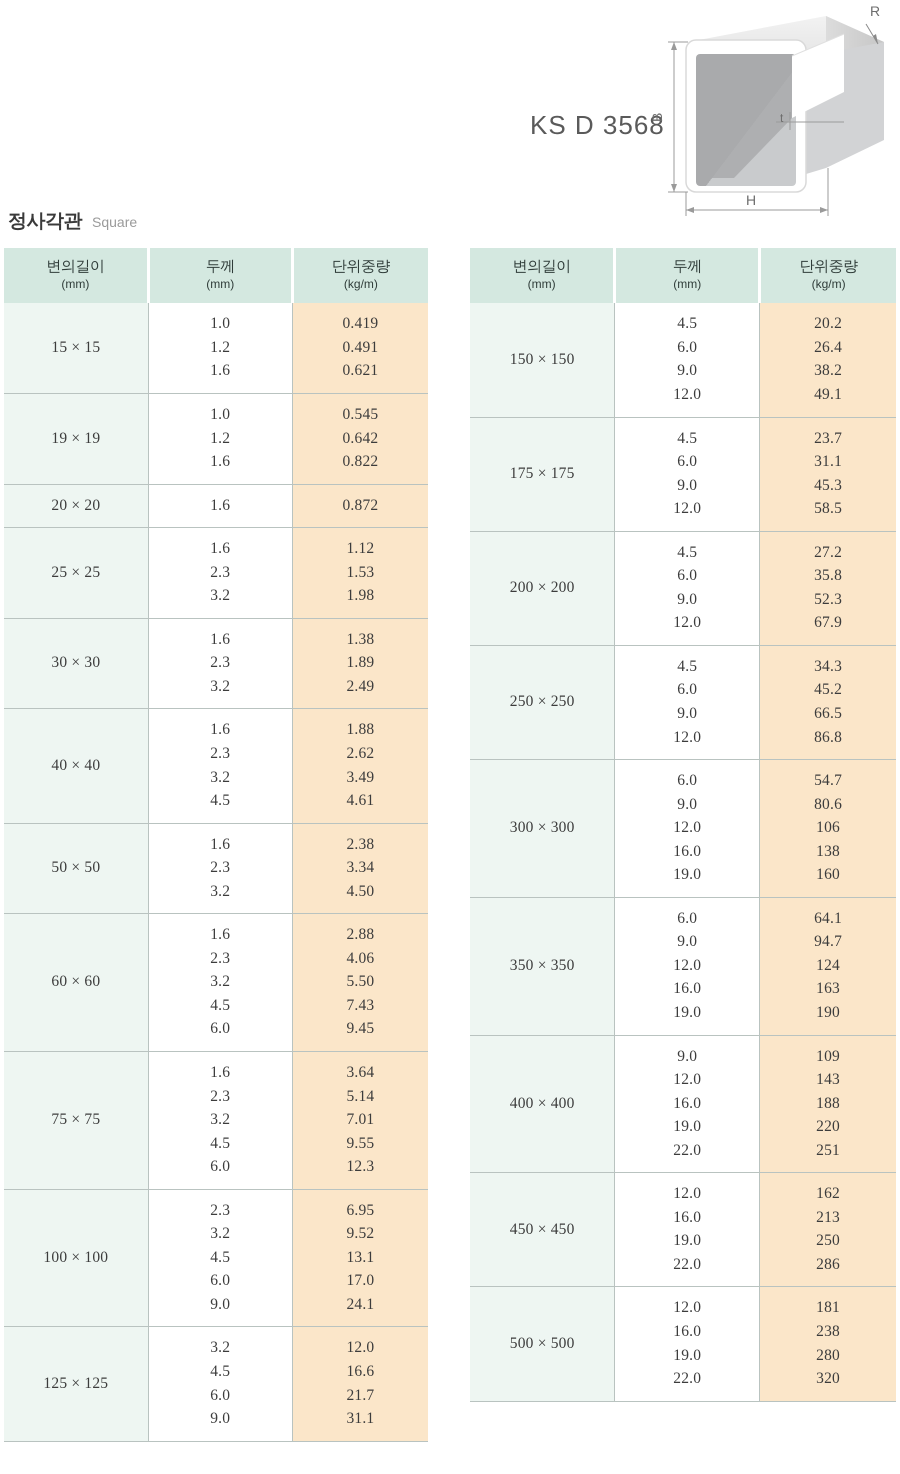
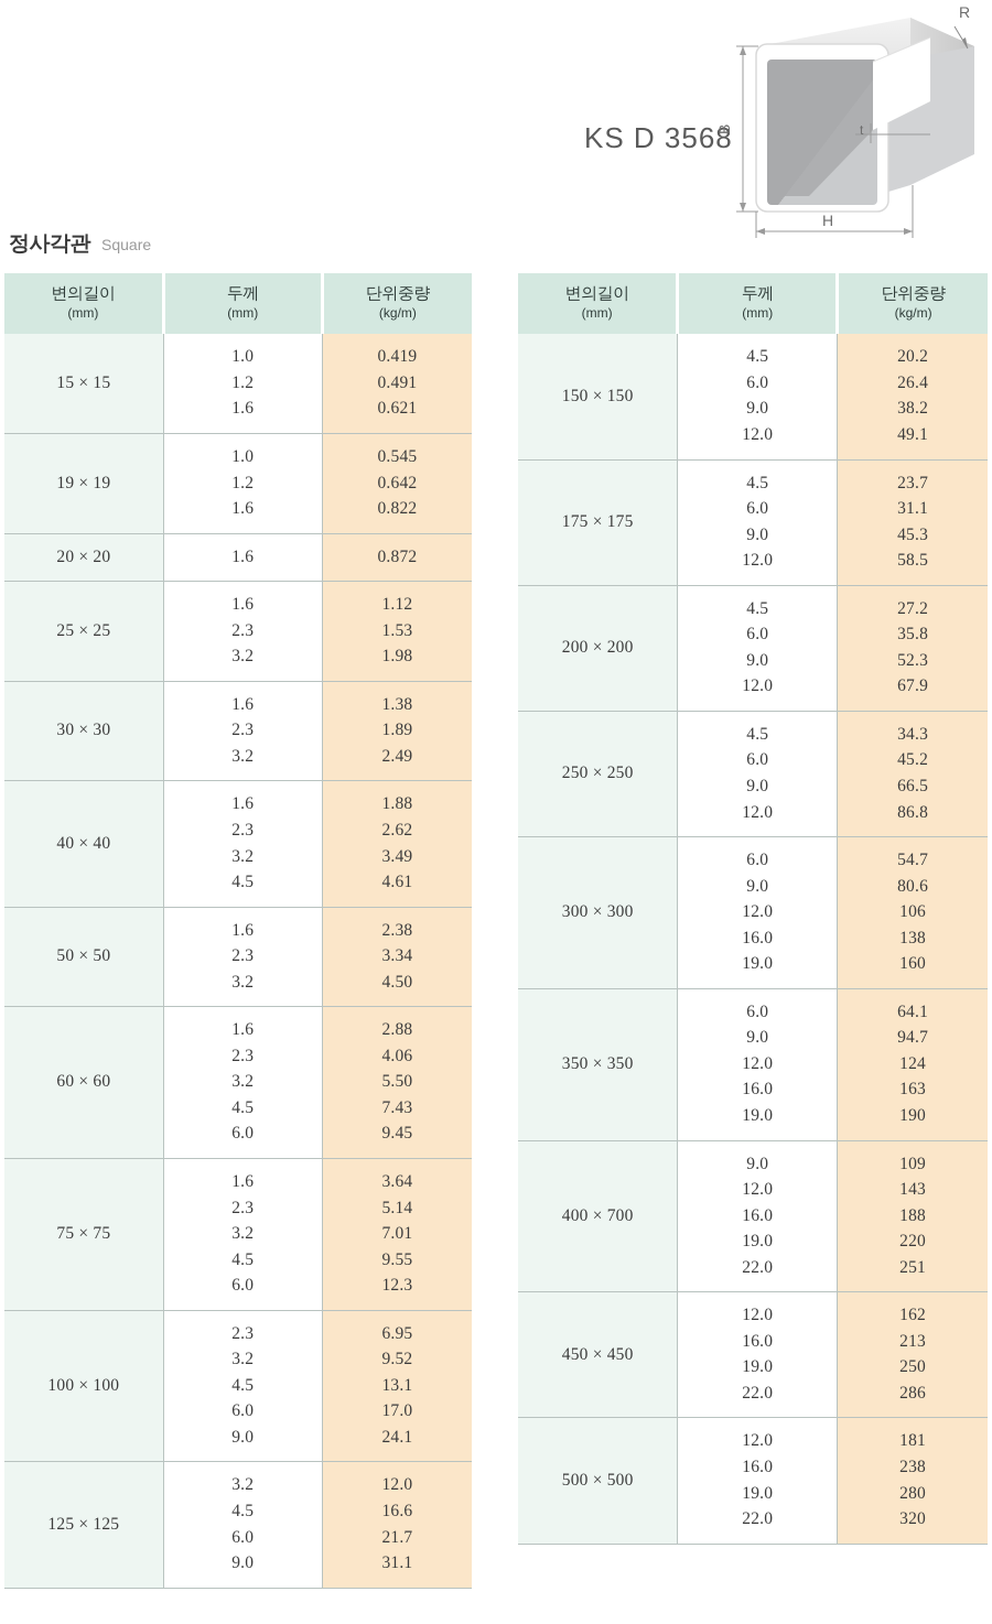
  KS D 3568
  R
  H
  t
  정사각관
  Square
  변의길이 (mm)	두께 (mm)	단위중량 (kg/m)
  15 × 15	1.0 1.2 1.6	0.419 0.491 0.621
  19 × 19	1.0 1.2 1.6	0.545 0.642 0.822
  20 × 20	1.6	0.872
  25 × 25	1.6 2.3 3.2	1.12 1.53 1.98
  30 × 30	1.6 2.3 3.2	1.38 1.89 2.49
  40 × 40	1.6 2.3 3.2 4.5	1.88 2.62 3.49 4.61
  50 × 50	1.6 2.3 3.2	2.38 3.34 4.50
  60 × 60	1.6 2.3 3.2 4.5 6.0	2.88 4.06 5.50 7.43 9.45
  75 × 75	1.6 2.3 3.2 4.5 6.0	3.64 5.14 7.01 9.55 12.3
  100 × 100	2.3 3.2 4.5 6.0 9.0	6.95 9.52 13.1 17.0 24.1
  125 × 125	3.2 4.5 6.0 9.0	12.0 16.6 21.7 31.1
  변의길이 (mm)	두께 (mm)	단위중량 (kg/m)
  150 × 150	4.5 6.0 9.0 12.0	20.2 26.4 38.2 49.1
  175 × 175	4.5 6.0 9.0 12.0	23.7 31.1 45.3 58.5
  200 × 200	4.5 6.0 9.0 12.0	27.2 35.8 52.3 67.9
  250 × 250	4.5 6.0 9.0 12.0	34.3 45.2 66.5 86.8
  300 × 300	6.0 9.0 12.0 16.0 19.0	54.7 80.6 106 138 160
  350 × 350	6.0 9.0 12.0 16.0 19.0	64.1 94.7 124 163 190
- 400 × 400	9.0 12.0 16.0 19.0 22.0	109 143 188 220 251
+ 400 × 700	9.0 12.0 16.0 19.0 22.0	109 143 188 220 251
  450 × 450	12.0 16.0 19.0 22.0	162 213 250 286
  500 × 500	12.0 16.0 19.0 22.0	181 238 280 320
